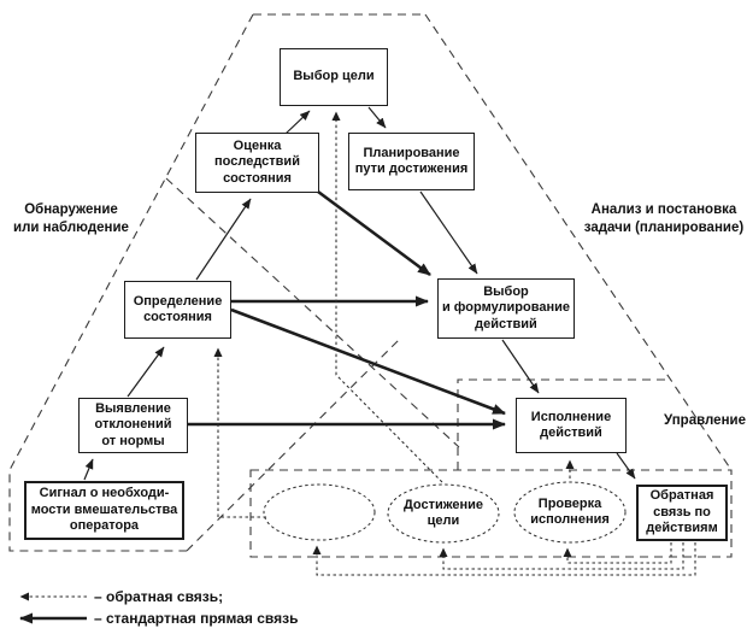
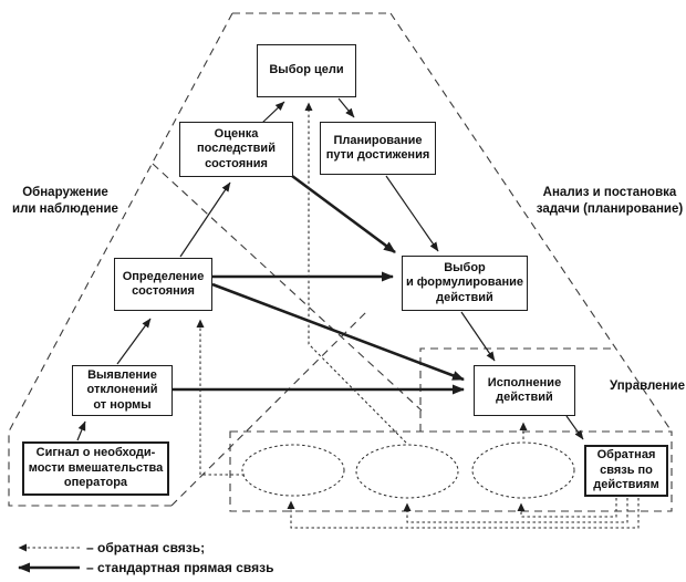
  Выбор цели
  Оценка
  последствий
  состояния
  Планирование
  пути достижения
  Определение
  состояния
  Выбор
  и формулирование
  действий
  Выявление
  отклонений
  от нормы
  Исполнение
  действий
  Сигнал о необходи-
  мости вмешательства
  оператора
  Обратная
  связь по
  действиям
- Достижение
- цели
- Проверка
- исполнения
  Обнаружение
  или наблюдение
  Анализ и постановка
  задачи (планирование)
  Управление
  – обратная связь;
  – стандартная прямая связь
